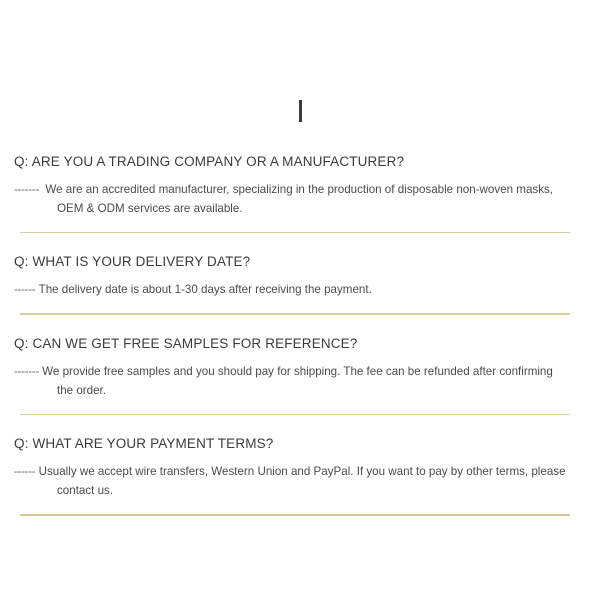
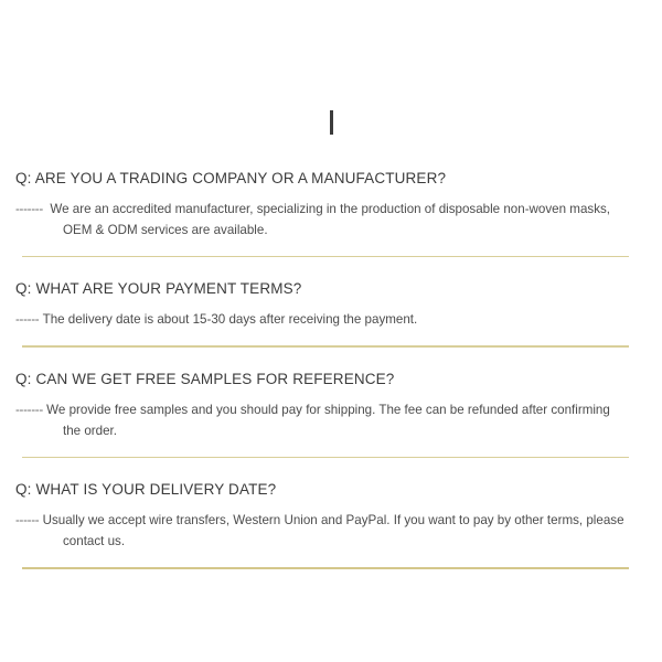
  Q: ARE YOU A TRADING COMPANY OR A MANUFACTURER?
  ------- We are an accredited manufacturer, specializing in the production of disposable non-woven masks, OEM & ODM services are available.
- Q: WHAT IS YOUR DELIVERY DATE?
+ Q: WHAT ARE YOUR PAYMENT TERMS?
- ------ The delivery date is about 1-30 days after receiving the payment.
+ ------ The delivery date is about 15-30 days after receiving the payment.
  Q: CAN WE GET FREE SAMPLES FOR REFERENCE?
  ------- We provide free samples and you should pay for shipping. The fee can be refunded after confirming the order.
- Q: WHAT ARE YOUR PAYMENT TERMS?
+ Q: WHAT IS YOUR DELIVERY DATE?
  ------ Usually we accept wire transfers, Western Union and PayPal. If you want to pay by other terms, please contact us.
